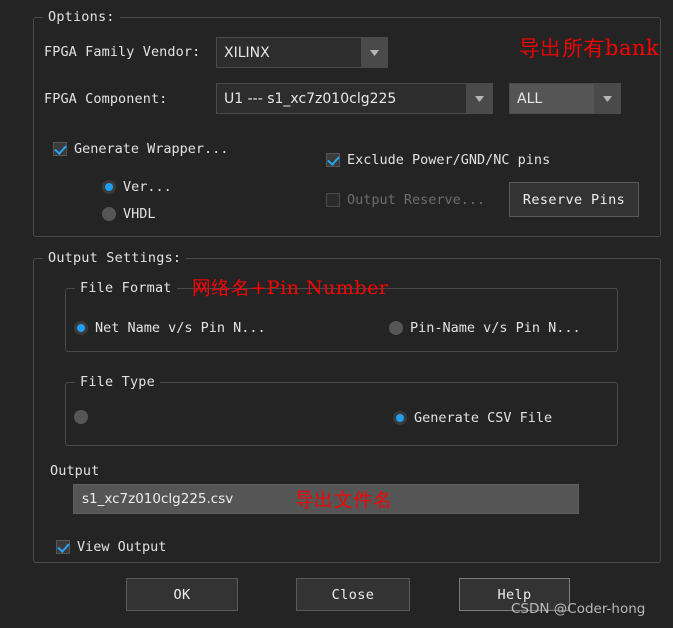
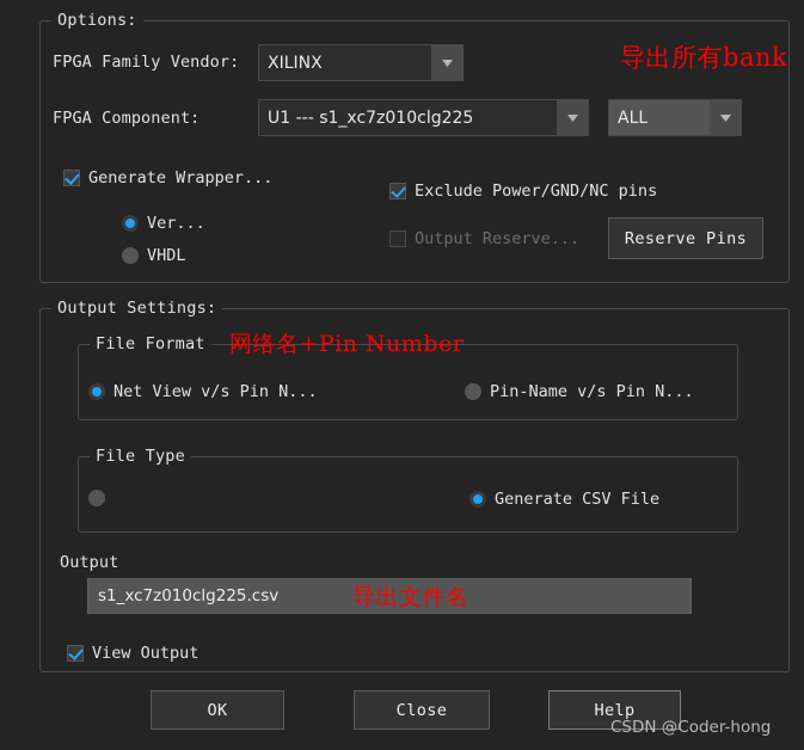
  Options:
  FPGA Family Vendor:
  XILINX
  FPGA Component:
  U1 --- s1_xc7z010clg225
  ALL
  导出所有bank
  Generate Wrapper...
  Ver...
  VHDL
  Exclude Power/GND/NC pins
  Output Reserve...
  Reserve Pins
  Output Settings:
  File Format
  网络名+Pin Number
- Net Name v/s Pin N...
+ Net View v/s Pin N...
  Pin-Name v/s Pin N...
  File Type
  Generate CSV File
  Output
  s1_xc7z010clg225.csv
  导出文件名
  View Output
  OK
  Close
  Help
  CSDN @Coder-hong
